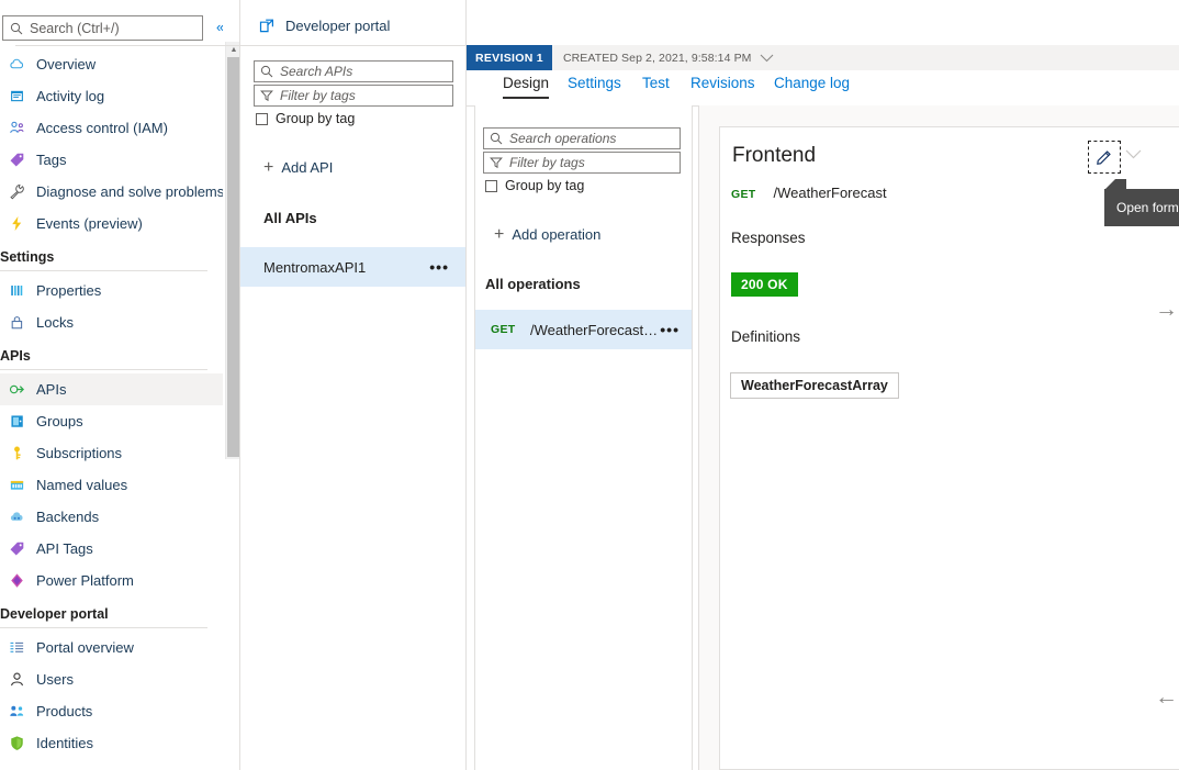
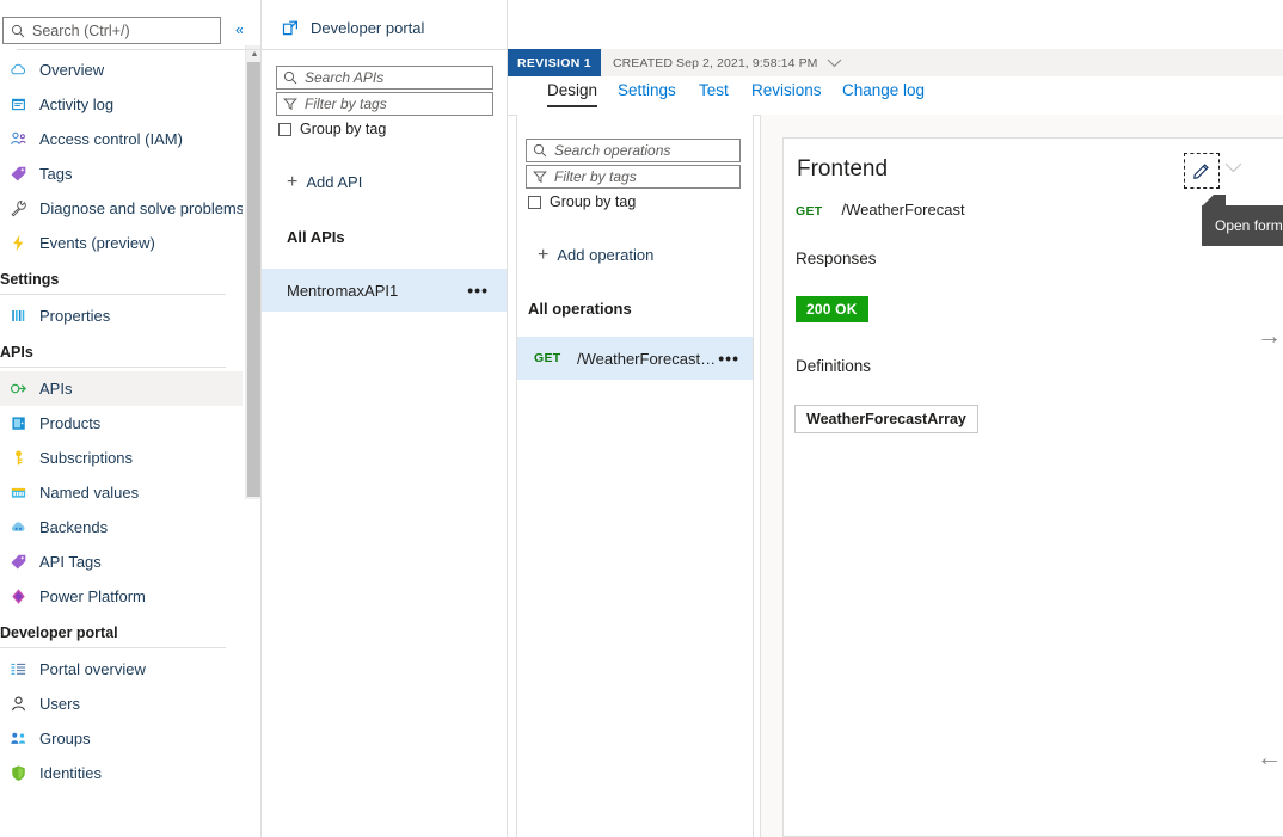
  Search (Ctrl+/)
  «
  Overview
  Activity log
  Access control (IAM)
  Tags
  Diagnose and solve problems
  Events (preview)
  Settings
  Properties
- Locks
  APIs
  APIs
- Groups
+ Products
  Subscriptions
  Named values
  Backends
  API Tags
  Power Platform
  Developer portal
  Portal overview
  Users
- Products
+ Groups
  Identities
  Developer portal
  Search APIs
  Filter by tags
  Group by tag
  +
  Add API
  All APIs
  MentromaxAPI1
  •••
  REVISION 1
  CREATED Sep 2, 2021, 9:58:14 PM
  Design
  Settings
  Test
  Revisions
  Change log
  Search operations
  Filter by tags
  Group by tag
  +
  Add operation
  All operations
  GET
  /WeatherForecast…
  •••
  Frontend
  Open form
  GET
  /WeatherForecast
  Responses
  200 OK
  Definitions
  WeatherForecastArray
  →
  ←
